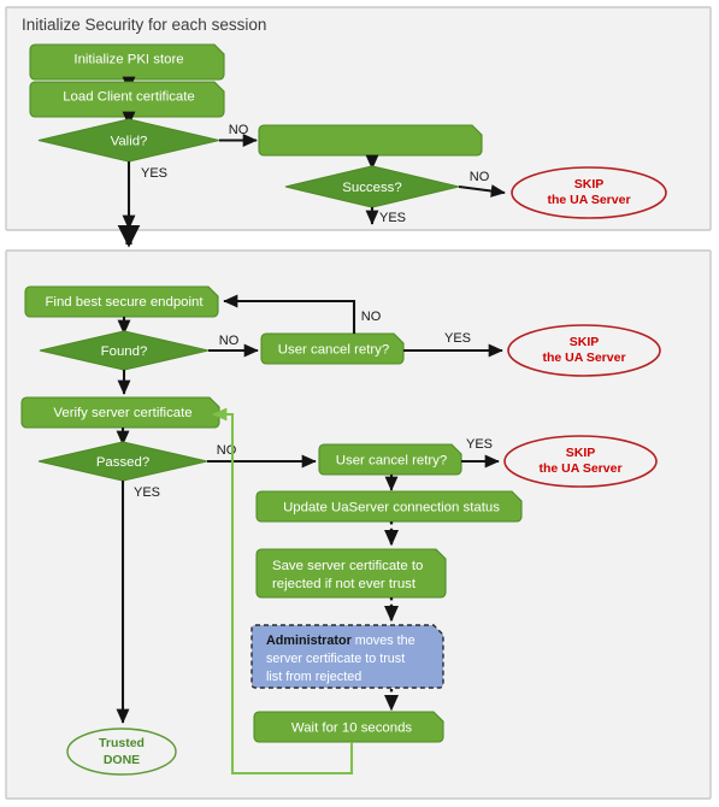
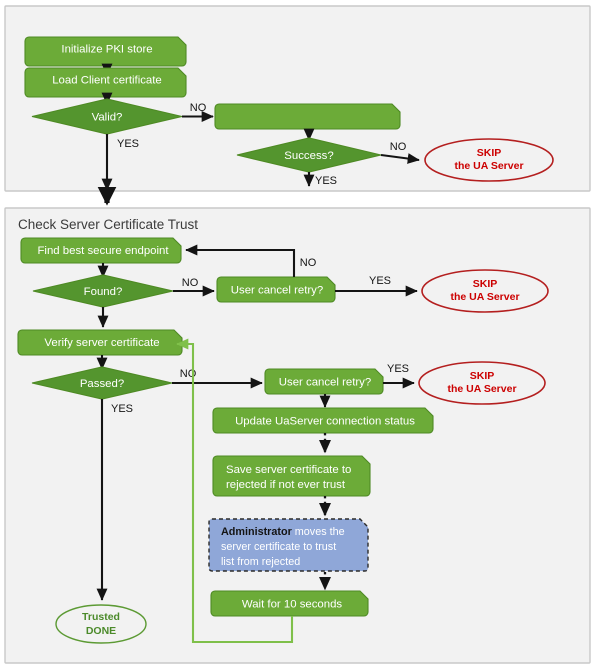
- Initialize Security for each session
  Initialize PKI store
  Load Client certificate
  Valid?
  NO
  YES
  Success?
  NO
  YES
  SKIP
  the UA Server
+ Check Server Certificate Trust
  Find best secure endpoint
  Found?
  NO
  User cancel retry?
  NO
  YES
  SKIP
  the UA Server
  Verify server certificate
  Passed?
  YES
  User cancel retry?
  YES
  SKIP
  the UA Server
  Update UaServer connection status
  Save server certificate to
  rejected if not ever trust
  Administrator moves the
  server certificate to trust
  list from rejected
  Wait for 10 seconds
  Trusted
  DONE
